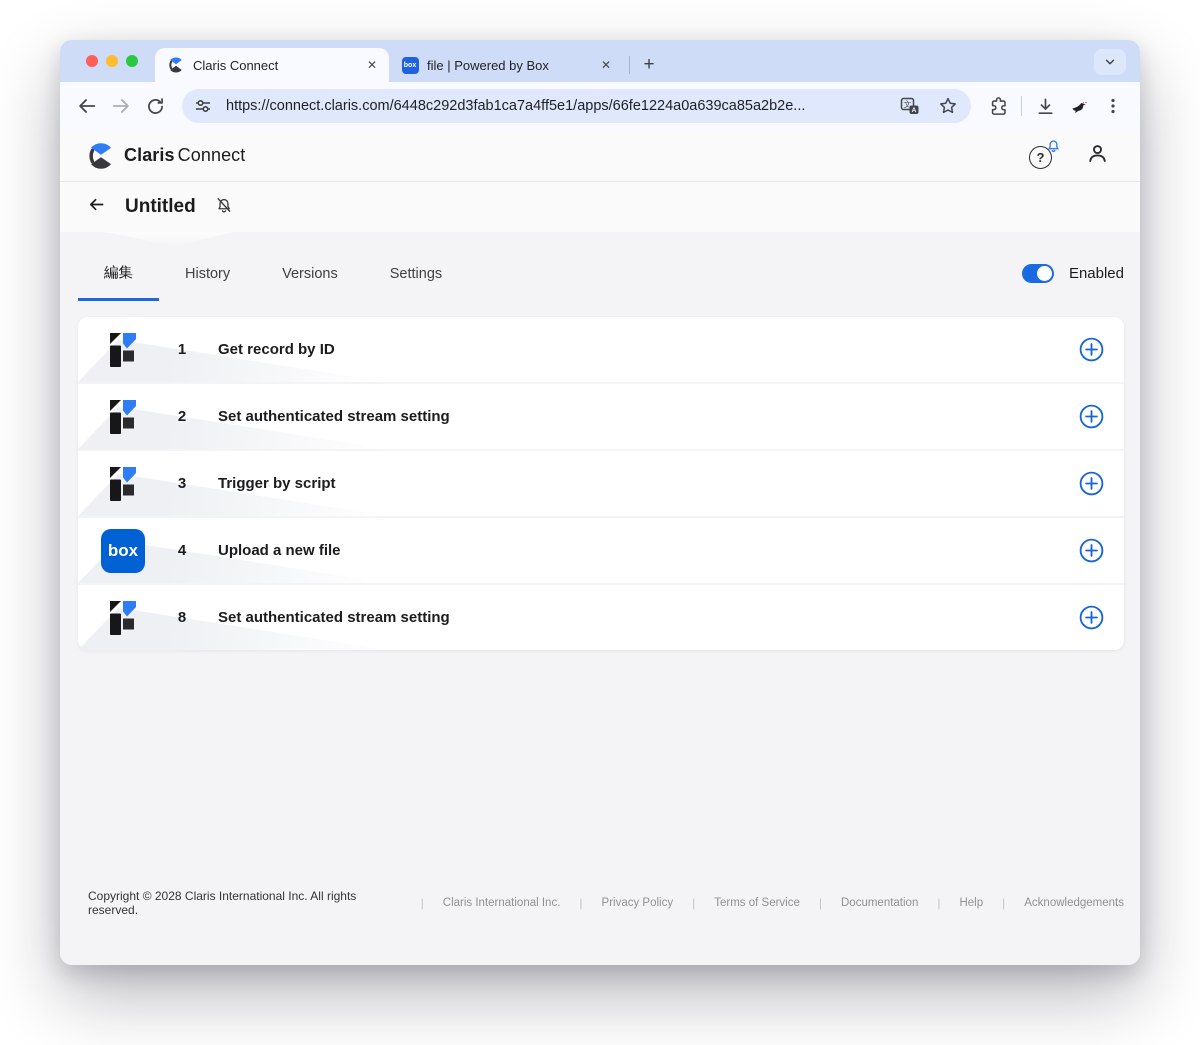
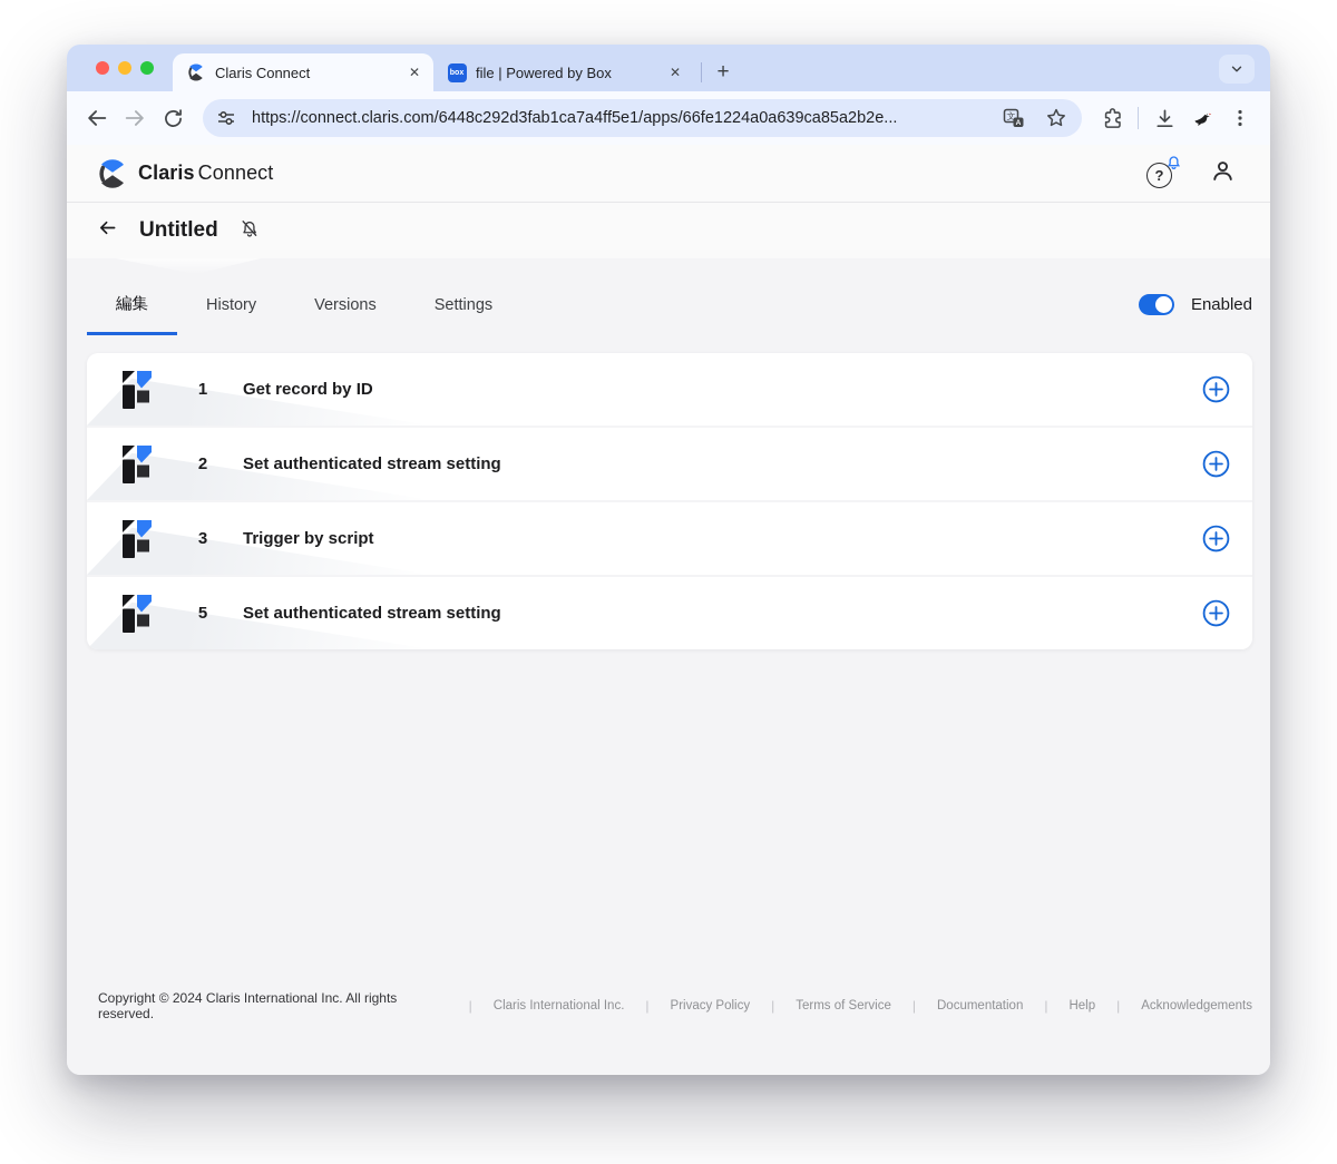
  Claris Connect
  ✕
  file | Powered by Box
  ✕
  +
  https://connect.claris.com/6448c292d3fab1ca7a4ff5e1/apps/66fe1224a0a639ca85a2b2e...
  文
  Claris Connect
  ?
  Untitled
  編集
  History
  Versions
  Settings
  Enabled
  1
  Get record by ID
  2
  Set authenticated stream setting
  3
  Trigger by script
- box
- 4
- Upload a new file
- 8
+ 5
  Set authenticated stream setting
- Copyright © 2028 Claris International Inc. All rights reserved.
+ Copyright © 2024 Claris International Inc. All rights reserved.
  |
  Claris International Inc.
  |
  Privacy Policy
  |
  Terms of Service
  |
  Documentation
  |
  Help
  |
  Acknowledgements
